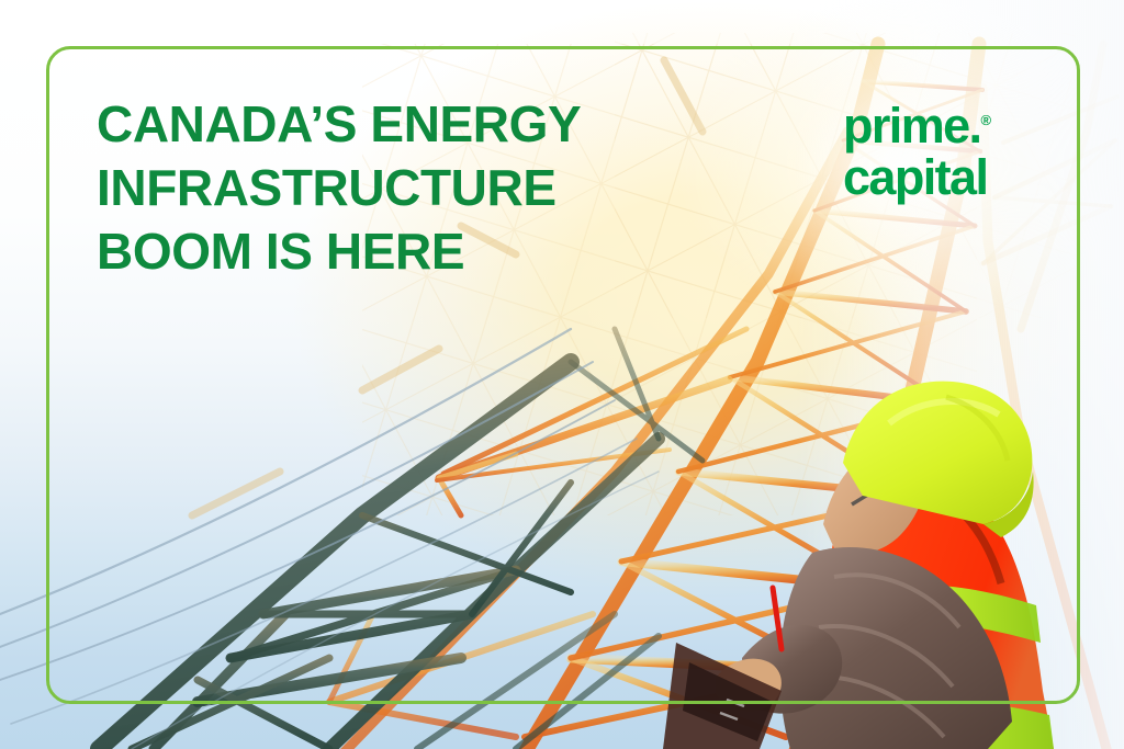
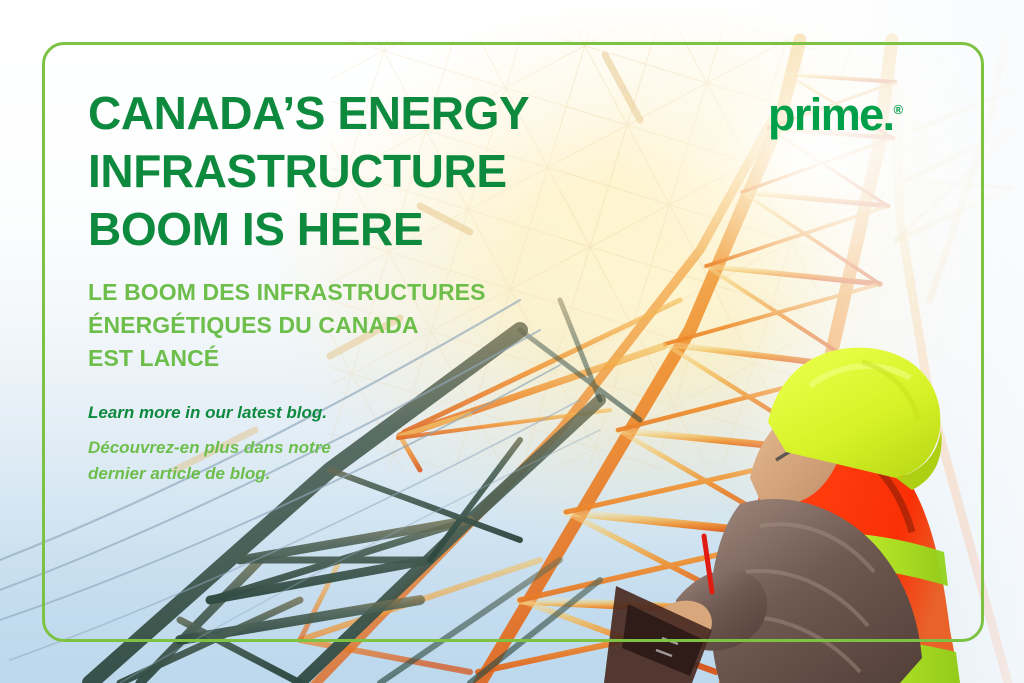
  CANADA’S ENERGY
  INFRASTRUCTURE
  BOOM IS HERE
+ LE BOOM DES INFRASTRUCTURES
+ ÉNERGÉTIQUES DU CANADA
+ EST LANCÉ
+ Learn more in our latest blog.
+ Découvrez-en plus dans notre
+ dernier article de blog.
  prime.®
- capital
